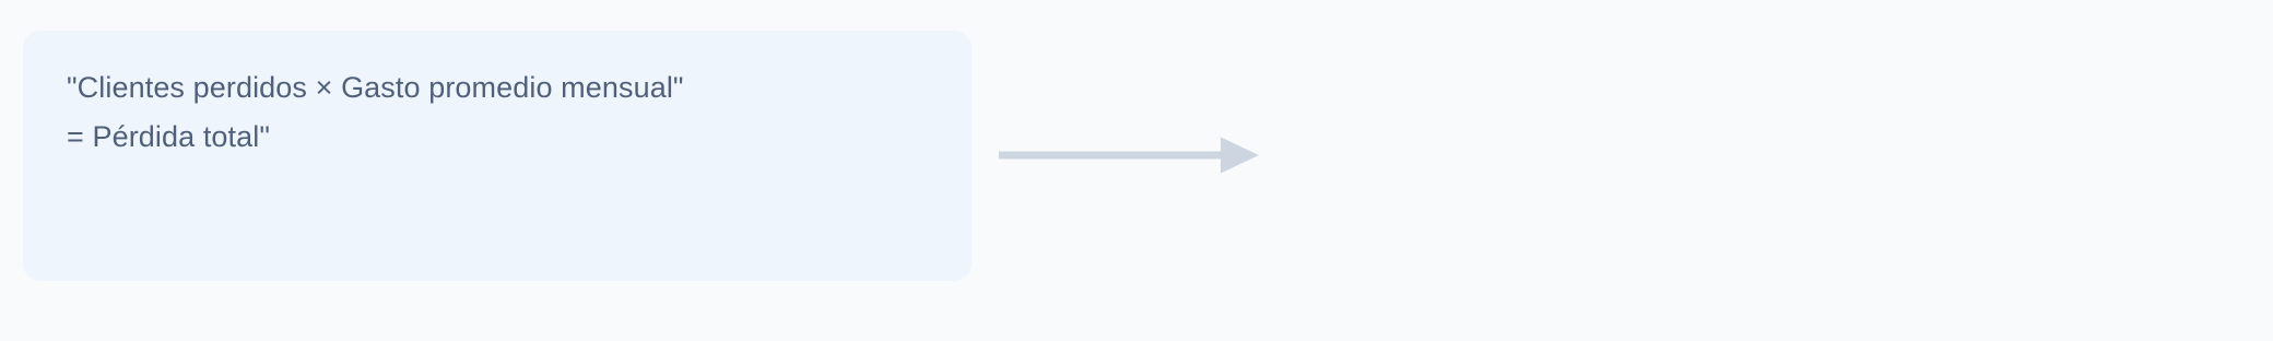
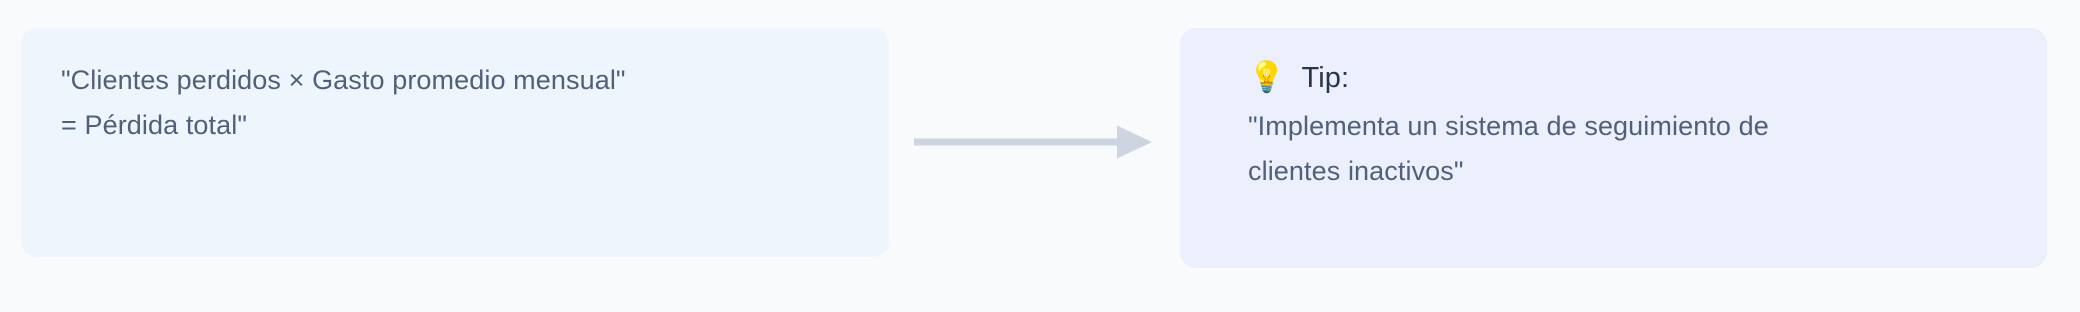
  "Clientes perdidos × Gasto promedio mensual"
  = Pérdida total"
+ 💡
+ Tip:
+ "Implementa un sistema de seguimiento de
+ clientes inactivos"
